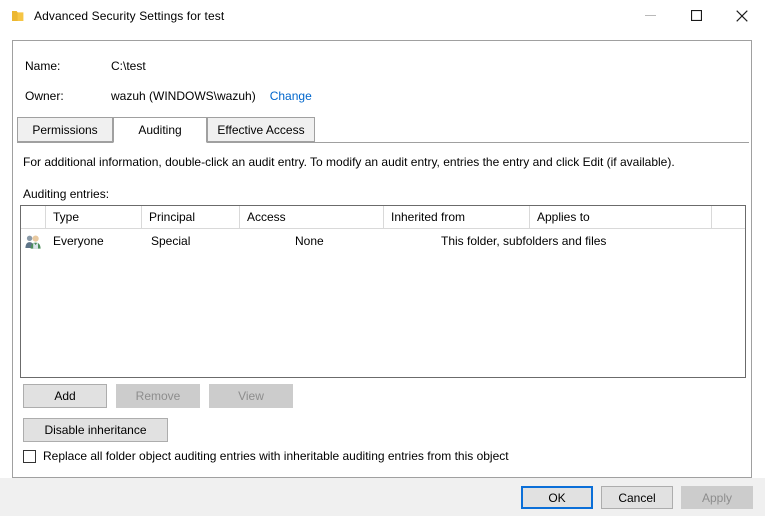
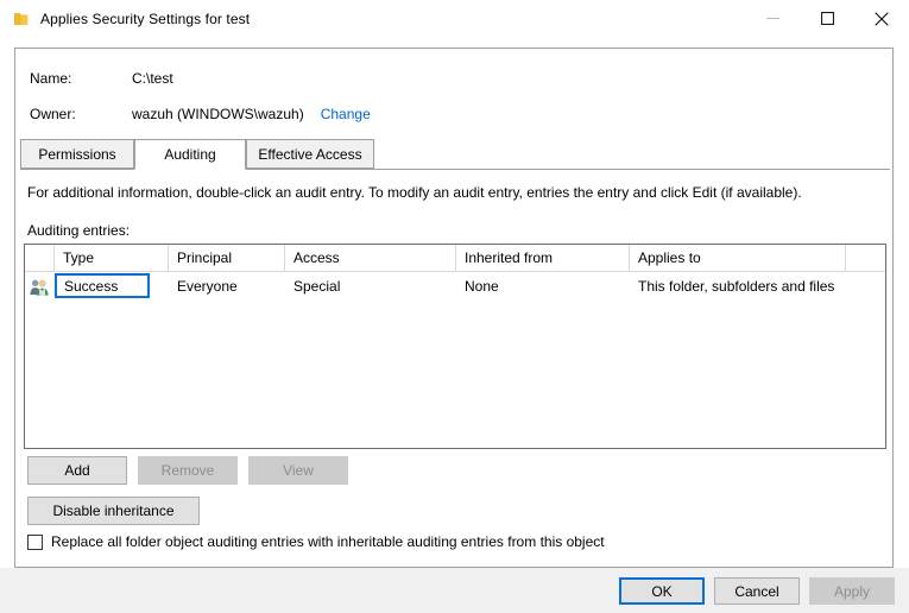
- Advanced Security Settings for test
+ Applies Security Settings for test
  Name:
  C:\test
  Owner:
  wazuh (WINDOWS\wazuh)
  Change
  Permissions
  Auditing
  Effective Access
  For additional information, double-click an audit entry. To modify an audit entry, entries the entry and click Edit (if available).
  Auditing entries:
  Type
  Principal
  Access
  Inherited from
  Applies to
+ Success
  Everyone
  Special
  None
  This folder, subfolders and files
  Add
  Remove
  View
  Disable inheritance
  Replace all folder object auditing entries with inheritable auditing entries from this object
  OK
  Cancel
  Apply
